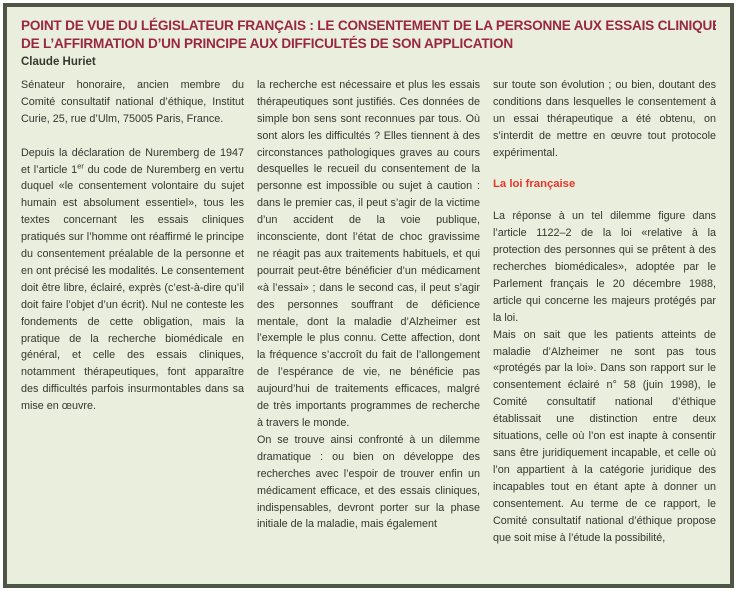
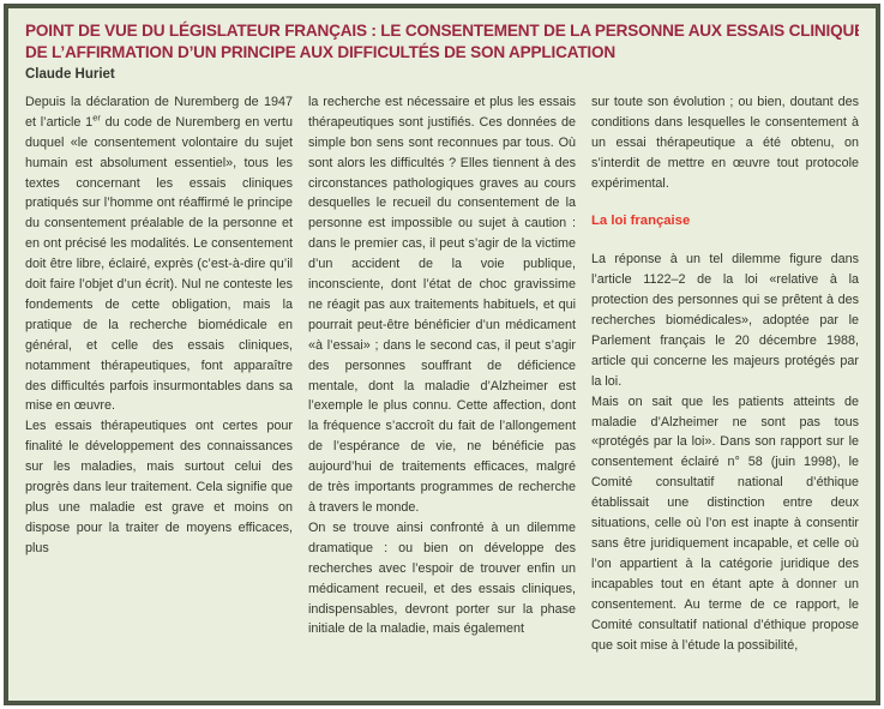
  POINT DE VUE DU LÉGISLATEUR FRANÇAIS : LE CONSENTEMENT DE LA PERSONNE AUX ESSAIS CLINIQU
  DE L’AFFIRMATION D’UN PRINCIPE AUX DIFFICULTÉS DE SON APPLICATION
  Claude Huriet
- Sénateur honoraire, ancien membre du Comité consultatif national d’éthique, Institut Curie, 25, rue d’Ulm, 75005 Paris, France.
  Depuis la déclaration de Nuremberg de 1947 et l’article 1er du code de Nuremberg en vertu duquel «le consentement volontaire du sujet humain est absolument essentiel», tous les textes concernant les essais cliniques pratiqués sur l’homme ont réaffirmé le principe du consentement préalable de la personne et en ont précisé les modalités. Le consentement doit être libre, éclairé, exprès (c’est-à-dire qu’il doit faire l’objet d’un écrit). Nul ne conteste les fondements de cette obligation, mais la pratique de la recherche biomédicale en général, et celle des essais cliniques, notamment thérapeutiques, font apparaître des difficultés parfois insurmontables dans sa mise en œuvre.
+ Les essais thérapeutiques ont certes pour finalité le développement des connaissances sur les maladies, mais surtout celui des progrès dans leur traitement. Cela signifie que plus une maladie est grave et moins on dispose pour la traiter de moyens efficaces, plus
  la recherche est nécessaire et plus les essais thérapeutiques sont justifiés. Ces données de simple bon sens sont reconnues par tous. Où sont alors les difficultés ? Elles tiennent à des circonstances pathologiques graves au cours desquelles le recueil du consentement de la personne est impossible ou sujet à caution : dans le premier cas, il peut s’agir de la victime d’un accident de la voie publique, inconsciente, dont l’état de choc gravissime ne réagit pas aux traitements habituels, et qui pourrait peut-être bénéficier d’un médicament «à l’essai» ; dans le second cas, il peut s’agir des personnes souffrant de déficience mentale, dont la maladie d’Alzheimer est l’exemple le plus connu. Cette affection, dont la fréquence s’accroît du fait de l’allongement de l’espérance de vie, ne bénéficie pas aujourd’hui de traitements efficaces, malgré de très importants programmes de recherche à travers le monde.
- On se trouve ainsi confronté à un dilemme dramatique : ou bien on développe des recherches avec l’espoir de trouver enfin un médicament efficace, et des essais cliniques, indispensables, devront porter sur la phase initiale de la maladie, mais également
+ On se trouve ainsi confronté à un dilemme dramatique : ou bien on développe des recherches avec l’espoir de trouver enfin un médicament recueil, et des essais cliniques, indispensables, devront porter sur la phase initiale de la maladie, mais également
  sur toute son évolution ; ou bien, doutant des conditions dans lesquelles le consentement à un essai thérapeutique a été obtenu, on s’interdit de mettre en œuvre tout protocole expérimental.
  La loi française
  La réponse à un tel dilemme figure dans l’article 1122–2 de la loi «relative à la protection des personnes qui se prêtent à des recherches biomédicales», adoptée par le Parlement français le 20 décembre 1988, article qui concerne les majeurs protégés par la loi.
  Mais on sait que les patients atteints de maladie d’Alzheimer ne sont pas tous «protégés par la loi». Dans son rapport sur le consentement éclairé n° 58 (juin 1998), le Comité consultatif national d’éthique établissait une distinction entre deux situations, celle où l’on est inapte à consentir sans être juridiquement incapable, et celle où l’on appartient à la catégorie juridique des incapables tout en étant apte à donner un consentement. Au terme de ce rapport, le Comité consultatif national d’éthique propose que soit mise à l’étude la possibilité,
